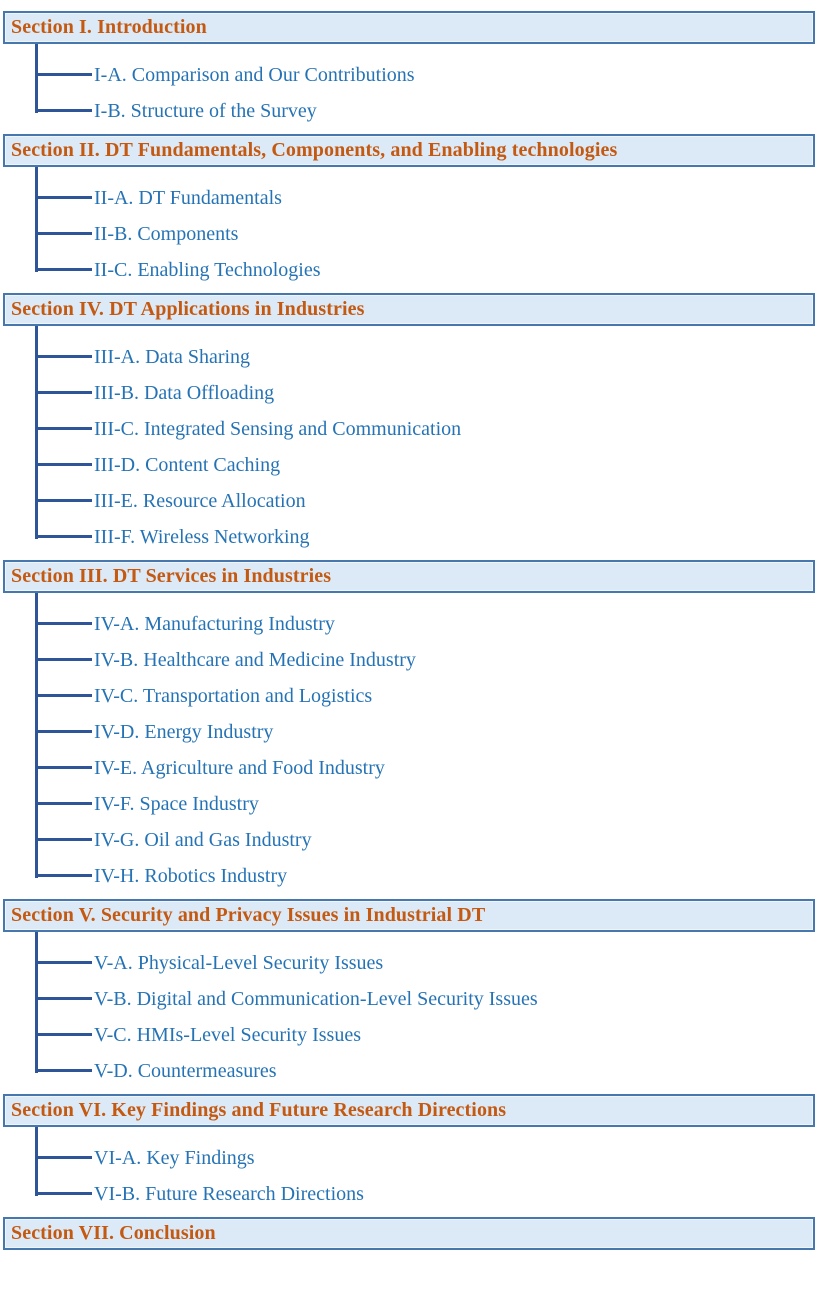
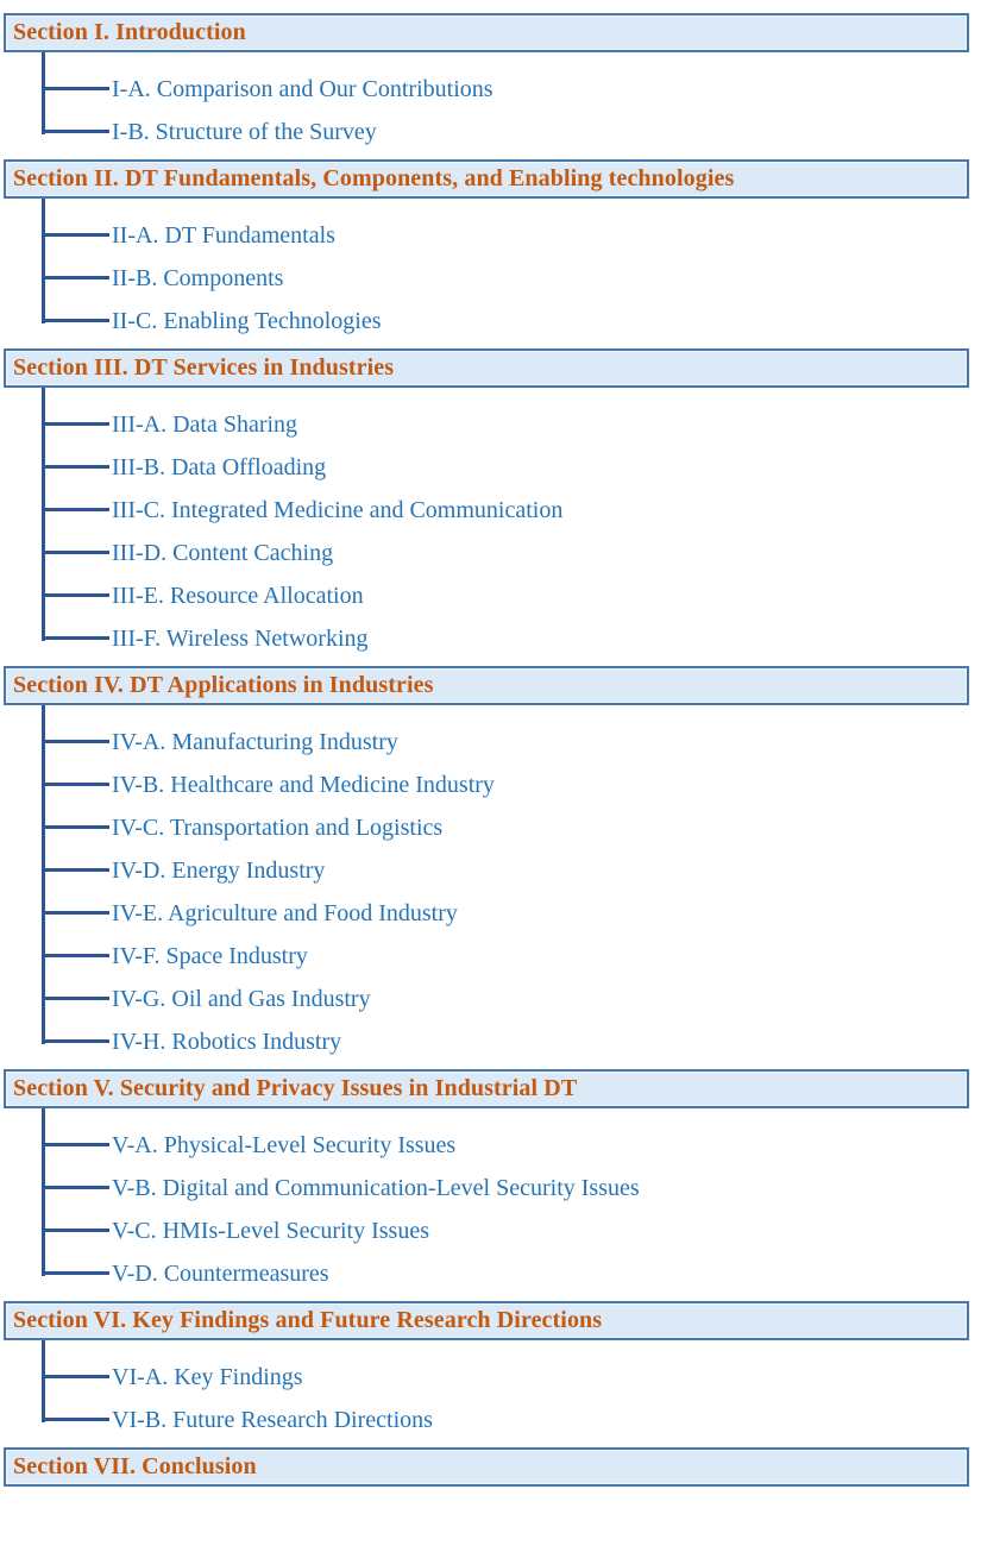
  Section I. Introduction
  I-A. Comparison and Our Contributions
  I-B. Structure of the Survey
  Section II. DT Fundamentals, Components, and Enabling technologies
  II-A. DT Fundamentals
  II-B. Components
  II-C. Enabling Technologies
- Section IV. DT Applications in Industries
+ Section III. DT Services in Industries
  III-A. Data Sharing
  III-B. Data Offloading
- III-C. Integrated Sensing and Communication
+ III-C. Integrated Medicine and Communication
  III-D. Content Caching
  III-E. Resource Allocation
  III-F. Wireless Networking
- Section III. DT Services in Industries
+ Section IV. DT Applications in Industries
  IV-A. Manufacturing Industry
  IV-B. Healthcare and Medicine Industry
  IV-C. Transportation and Logistics
  IV-D. Energy Industry
  IV-E. Agriculture and Food Industry
  IV-F. Space Industry
  IV-G. Oil and Gas Industry
  IV-H. Robotics Industry
  Section V. Security and Privacy Issues in Industrial DT
  V-A. Physical-Level Security Issues
  V-B. Digital and Communication-Level Security Issues
  V-C. HMIs-Level Security Issues
  V-D. Countermeasures
  Section VI. Key Findings and Future Research Directions
  VI-A. Key Findings
  VI-B. Future Research Directions
  Section VII. Conclusion
